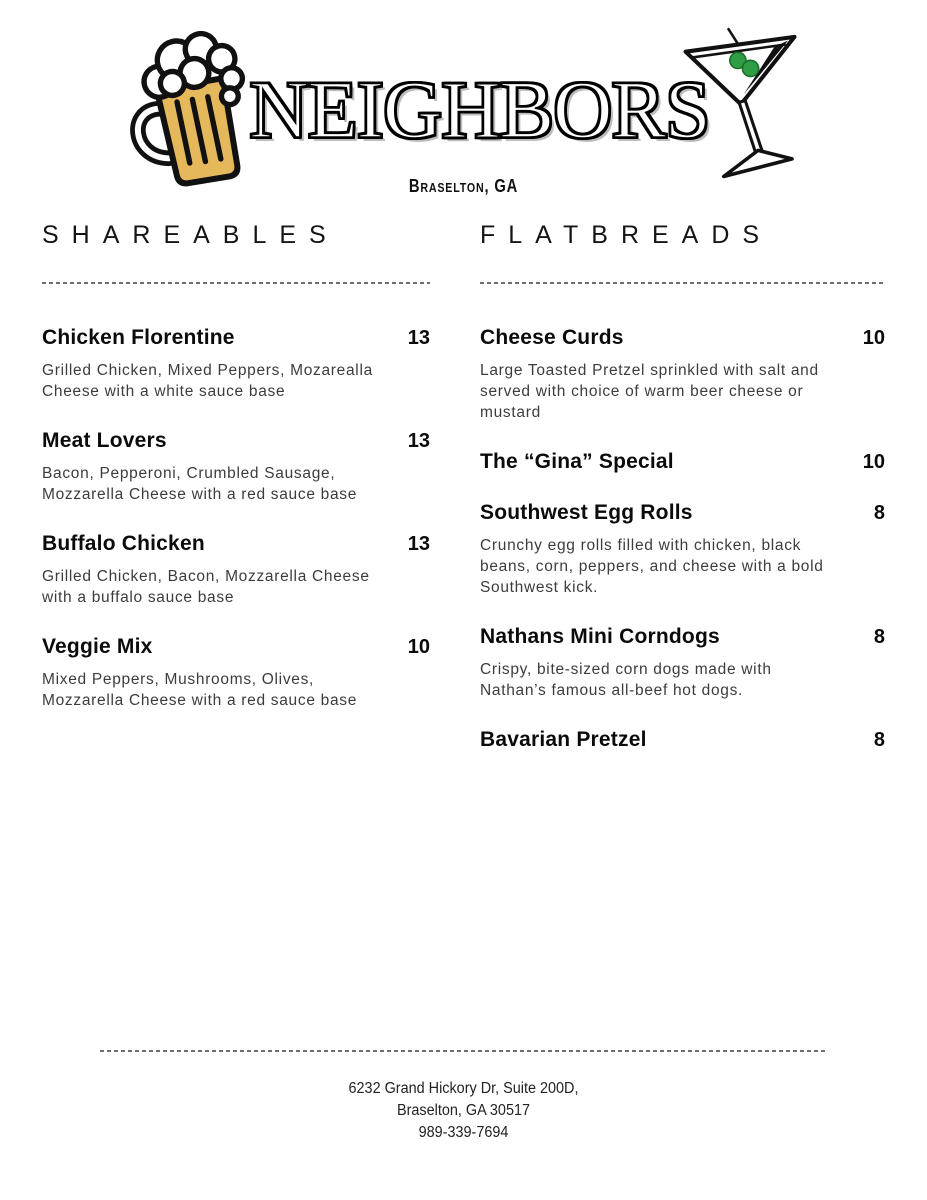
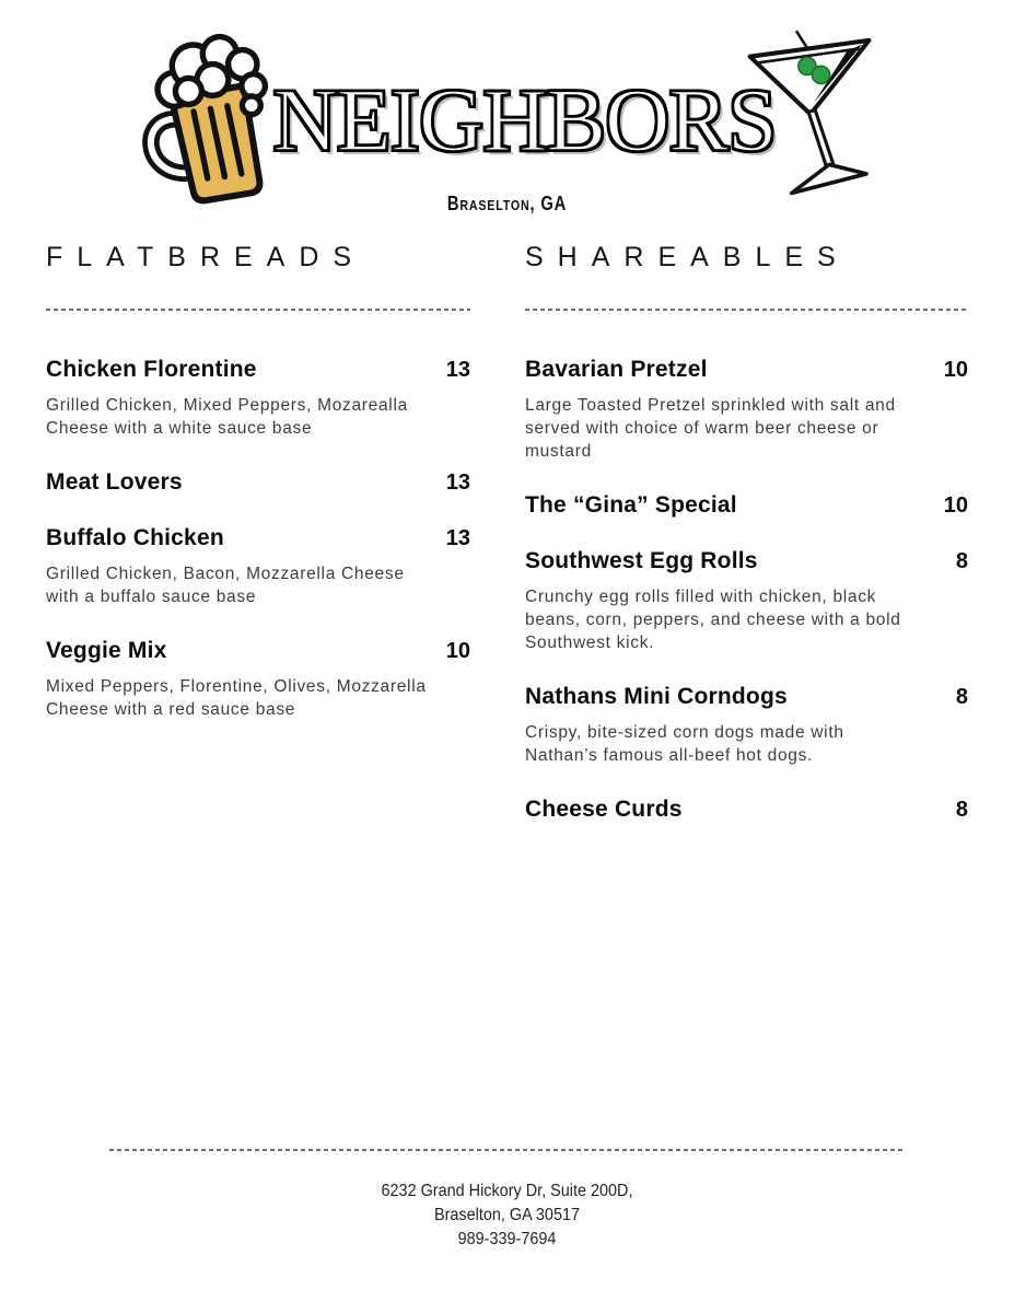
  NEIGHBORS
  Braselton, GA
- SHAREABLES
+ FLATBREADS
  Chicken Florentine
  13
  Grilled Chicken, Mixed Peppers, Mozarealla Cheese with a white sauce base
  Meat Lovers
  13
- Bacon, Pepperoni, Crumbled Sausage, Mozzarella Cheese with a red sauce base
  Buffalo Chicken
  13
  Grilled Chicken, Bacon, Mozzarella Cheese with a buffalo sauce base
  Veggie Mix
  10
- Mixed Peppers, Mushrooms, Olives, Mozzarella Cheese with a red sauce base
+ Mixed Peppers, Florentine, Olives, Mozzarella Cheese with a red sauce base
- FLATBREADS
+ SHAREABLES
- Cheese Curds
+ Bavarian Pretzel
  10
  Large Toasted Pretzel sprinkled with salt and served with choice of warm beer cheese or mustard
  The “Gina” Special
  10
  Southwest Egg Rolls
  8
  Crunchy egg rolls filled with chicken, black beans, corn, peppers, and cheese with a bold Southwest kick.
  Nathans Mini Corndogs
  8
  Crispy, bite-sized corn dogs made with Nathan’s famous all-beef hot dogs.
- Bavarian Pretzel
+ Cheese Curds
  8
  6232 Grand Hickory Dr, Suite 200D,
  Braselton, GA 30517
  989-339-7694
